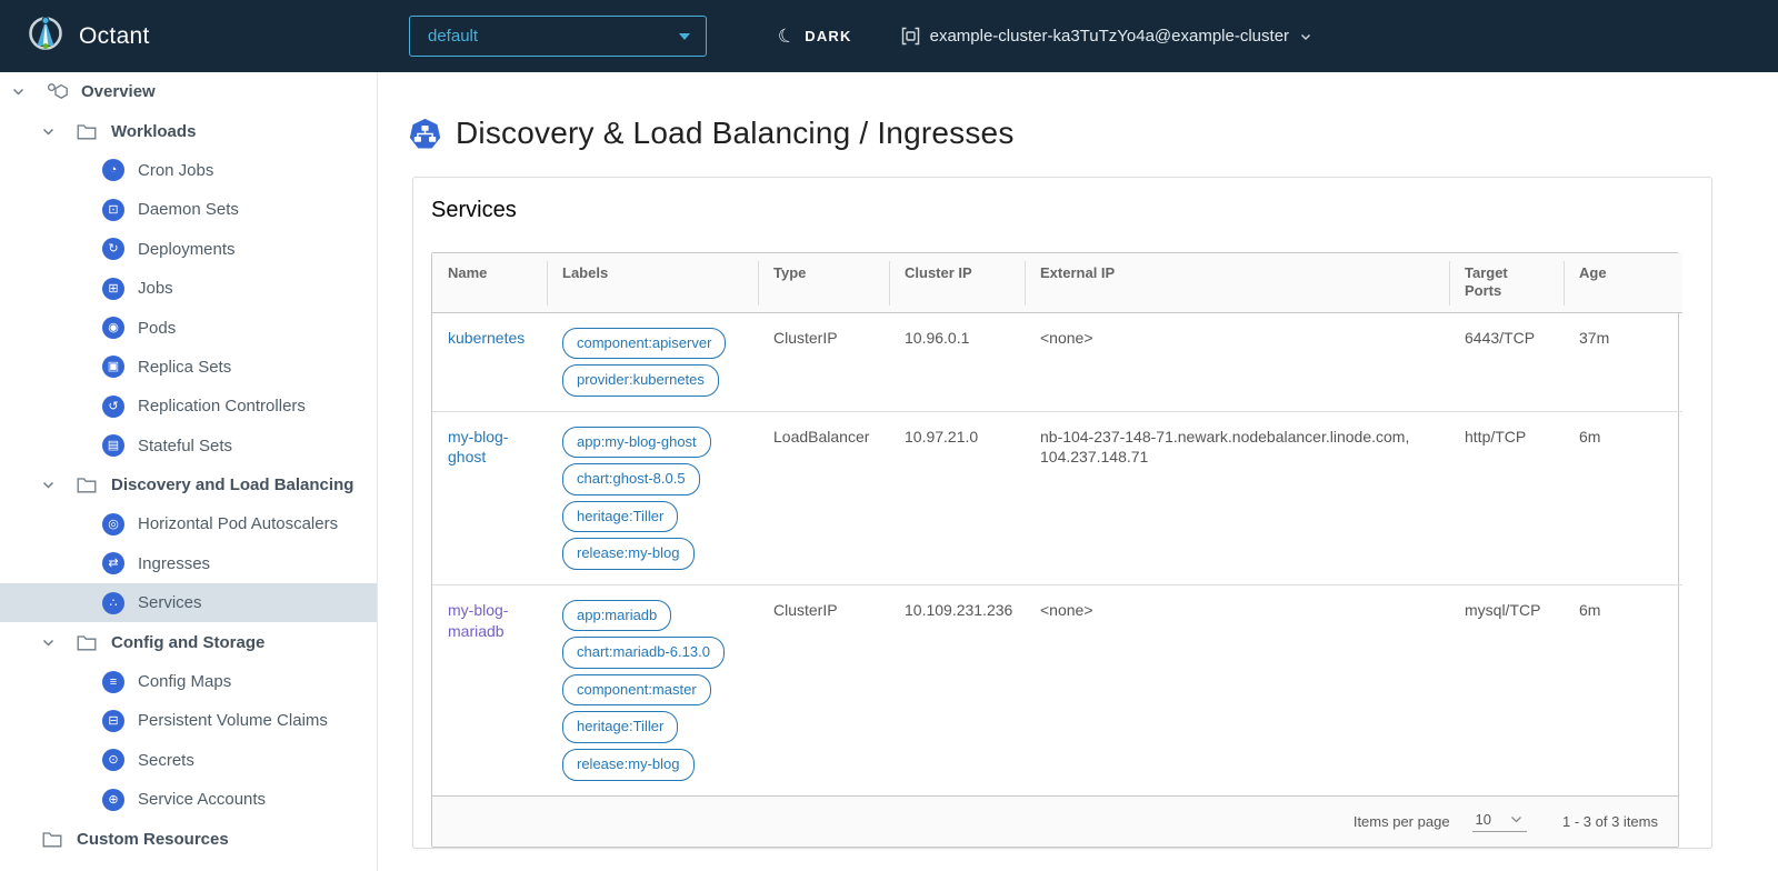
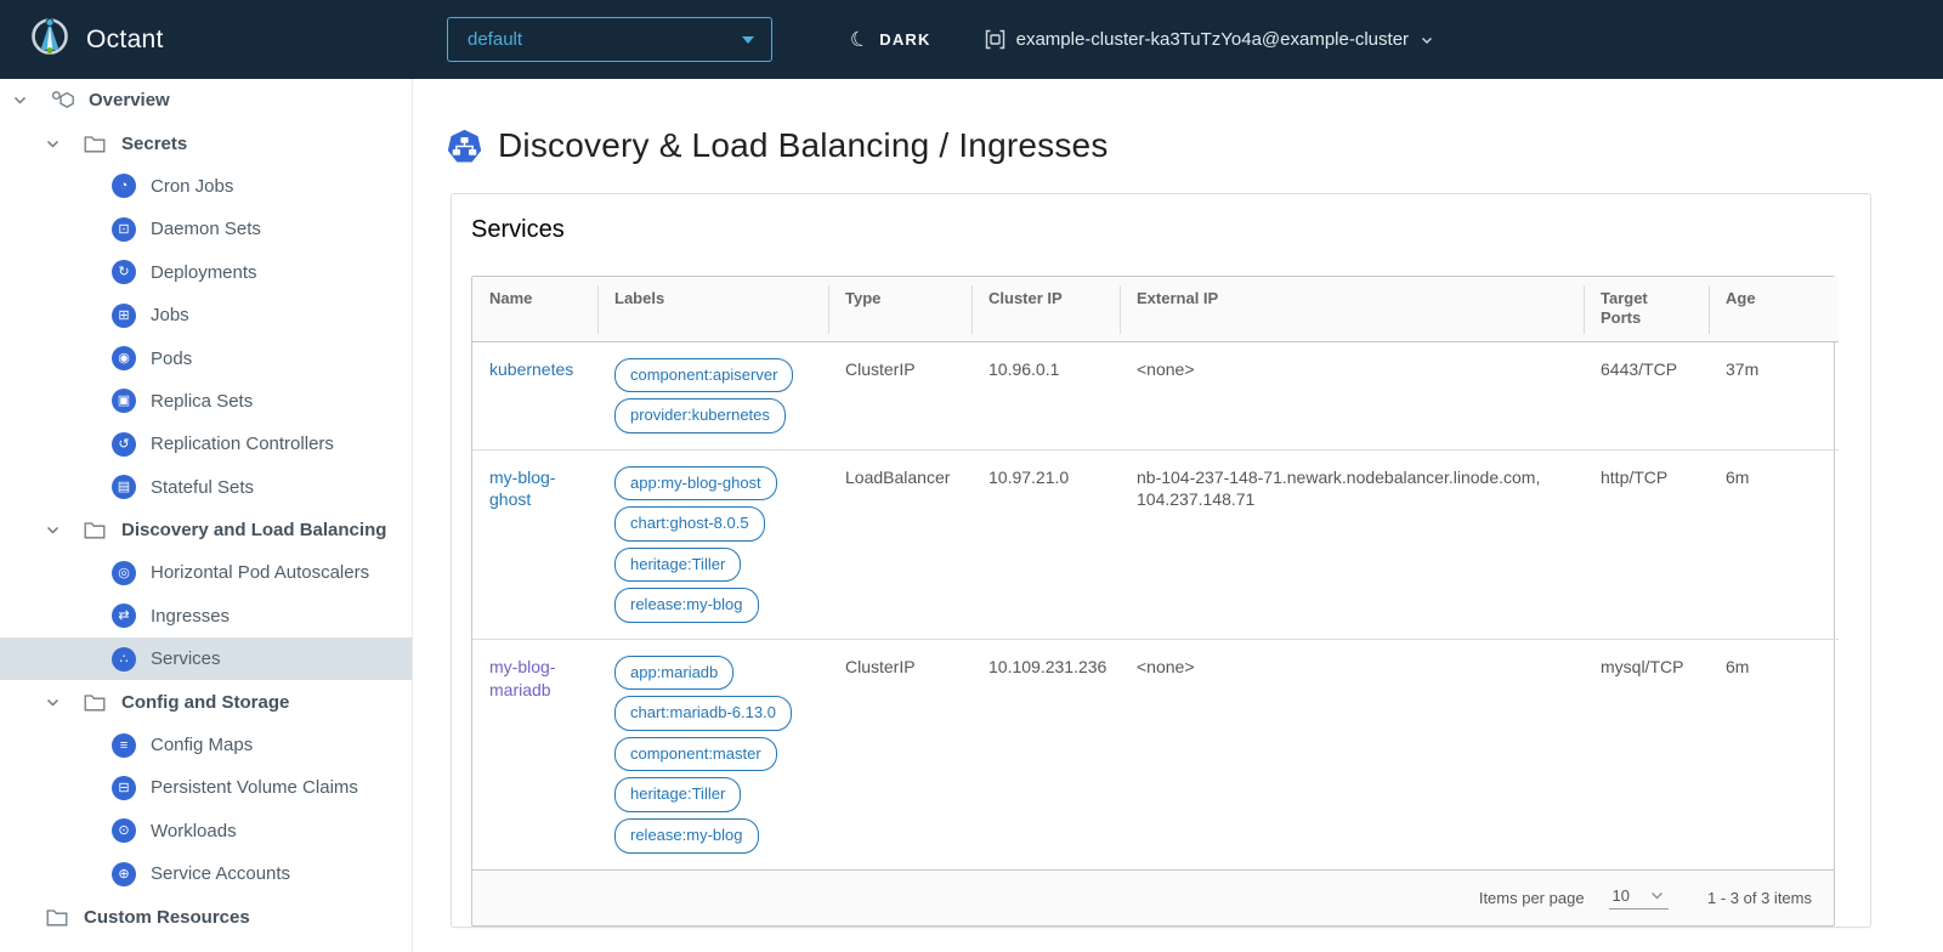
  Octant
  default
  DARK
  example-cluster-ka3TuTzYo4a@example-cluster
  Overview
- Workloads
+ Secrets
  ◔
  Cron Jobs
  ⊡
  Daemon Sets
  ↻
  Deployments
  ⊞
  Jobs
  ◉
  Pods
  ▣
  Replica Sets
  ↺
  Replication Controllers
  ▤
  Stateful Sets
  Discovery and Load Balancing
  ◎
  Horizontal Pod Autoscalers
  ⇄
  Ingresses
  ∴
  Services
  Config and Storage
  ≡
  Config Maps
  ⊟
  Persistent Volume Claims
  ⊙
- Secrets
+ Workloads
  ⊕
  Service Accounts
  Custom Resources
  Discovery & Load Balancing / Ingresses
  Services
  Name	Labels	Type	Cluster IP	External IP	Target Ports	Age
  kubernetes	component:apiserverprovider:kubernetes	ClusterIP	10.96.0.1	<none>	6443/TCP	37m
  my-blog-ghost	app:my-blog-ghostchart:ghost-8.0.5heritage:Tillerrelease:my-blog	LoadBalancer	10.97.21.0	nb-104-237-148-71.newark.nodebalancer.linode.com, 104.237.148.71	http/TCP	6m
  my-blog-mariadb	app:mariadbchart:mariadb-6.13.0component:masterheritage:Tillerrelease:my-blog	ClusterIP	10.109.231.236	<none>	mysql/TCP	6m
  Items per page
  10
  1 - 3 of 3 items
